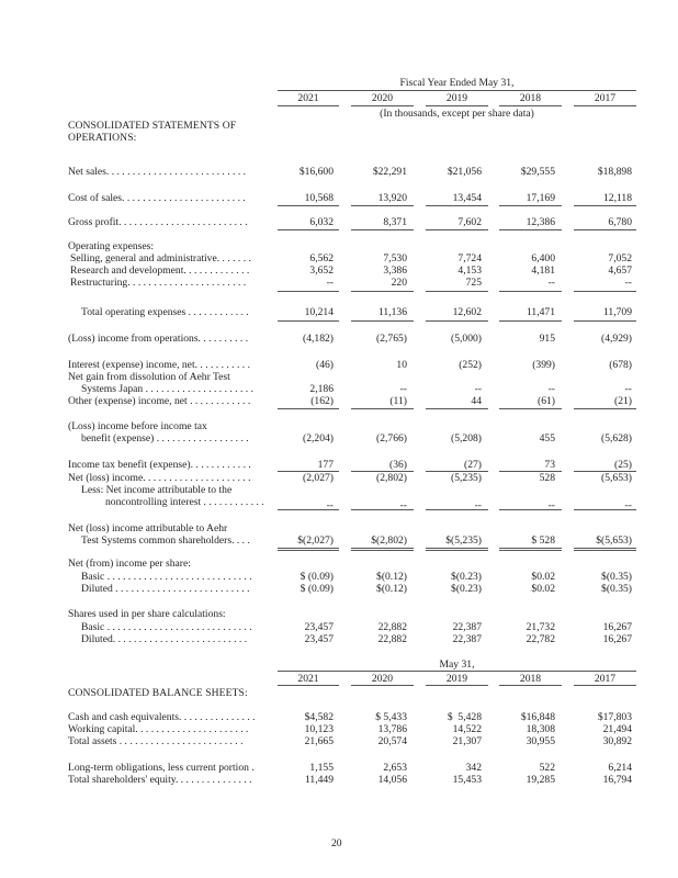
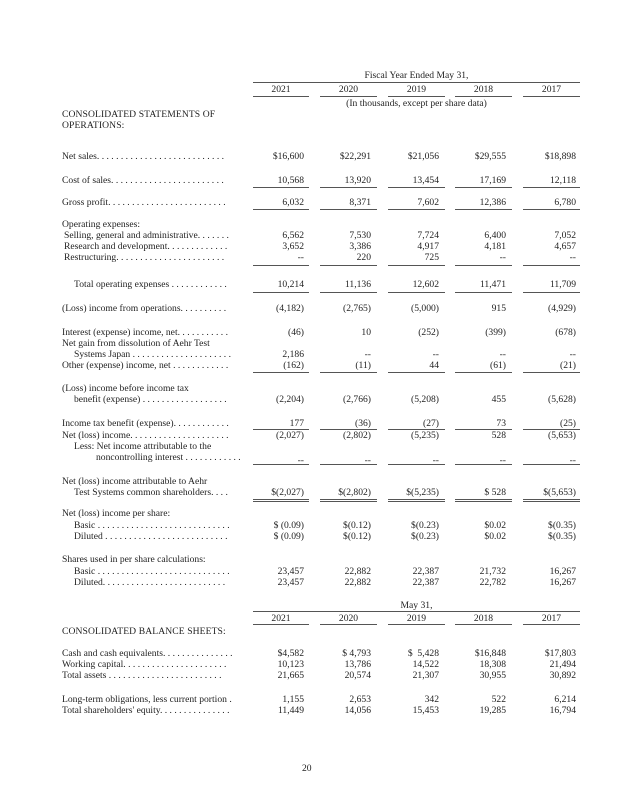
  Fiscal Year Ended May 31,
  2021
  2020
  2019
  2018
  2017
  (In thousands, except per share data)
  CONSOLIDATED STATEMENTS OF
  OPERATIONS:
  Net sales. . . . . . . . . . . . . . . . . . . . . . . . . . .
  $16,600
  $22,291
  $21,056
  $29,555
  $18,898
  Cost of sales. . . . . . . . . . . . . . . . . . . . . . . .
  10,568
  13,920
  13,454
  17,169
  12,118
  Gross profit. . . . . . . . . . . . . . . . . . . . . . . . .
  6,032
  8,371
  7,602
  12,386
  6,780
  Operating expenses:
  Selling, general and administrative. . . . . . .
  6,562
  7,530
  7,724
  6,400
  7,052
  Research and development. . . . . . . . . . . . .
  3,652
  3,386
- 4,153
+ 4,917
  4,181
  4,657
  Restructuring. . . . . . . . . . . . . . . . . . . . . . .
  --
  220
  725
  --
  --
  Total operating expenses . . . . . . . . . . . .
  10,214
  11,136
  12,602
  11,471
  11,709
  (Loss) income from operations. . . . . . . . . .
  (4,182)
  (2,765)
  (5,000)
  915
  (4,929)
  Interest (expense) income, net. . . . . . . . . . .
  (46)
  10
  (252)
  (399)
  (678)
  Net gain from dissolution of Aehr Test
  Systems Japan . . . . . . . . . . . . . . . . . . . . .
  2,186
  --
  --
  --
  --
  Other (expense) income, net . . . . . . . . . . . .
  (162)
  (11)
  44
  (61)
  (21)
  (Loss) income before income tax
  benefit (expense) . . . . . . . . . . . . . . . . . .
  (2,204)
  (2,766)
  (5,208)
  455
  (5,628)
  Income tax benefit (expense). . . . . . . . . . . .
  177
  (36)
  (27)
  73
  (25)
  Net (loss) income. . . . . . . . . . . . . . . . . . . . .
  (2,027)
  (2,802)
  (5,235)
  528
  (5,653)
  Less: Net income attributable to the
  noncontrolling interest . . . . . . . . . . . .
  --
  --
  --
  --
  --
  Net (loss) income attributable to Aehr
  Test Systems common shareholders. . . .
  $(2,027)
  $(2,802)
  $(5,235)
  $ 528
  $(5,653)
- Net (from) income per share:
+ Net (loss) income per share:
  Basic . . . . . . . . . . . . . . . . . . . . . . . . . . . .
  $ (0.09)
  $(0.12)
  $(0.23)
  $0.02
  $(0.35)
  Diluted . . . . . . . . . . . . . . . . . . . . . . . . . .
  $ (0.09)
  $(0.12)
  $(0.23)
  $0.02
  $(0.35)
  Shares used in per share calculations:
  Basic . . . . . . . . . . . . . . . . . . . . . . . . . . . .
  23,457
  22,882
  22,387
  21,732
  16,267
  Diluted. . . . . . . . . . . . . . . . . . . . . . . . . .
  23,457
  22,882
  22,387
  22,782
  16,267
  May 31,
  2021
  2020
  2019
  2018
  2017
  CONSOLIDATED BALANCE SHEETS:
  Cash and cash equivalents. . . . . . . . . . . . . . .
  $4,582
- $ 5,433
+ $ 4,793
  $ 5,428
  $16,848
  $17,803
  Working capital. . . . . . . . . . . . . . . . . . . . . .
  10,123
  13,786
  14,522
  18,308
  21,494
  Total assets . . . . . . . . . . . . . . . . . . . . . . . .
  21,665
  20,574
  21,307
  30,955
  30,892
  Long-term obligations, less current portion .
  1,155
  2,653
  342
  522
  6,214
  Total shareholders' equity. . . . . . . . . . . . . . .
  11,449
  14,056
  15,453
  19,285
  16,794
  20
